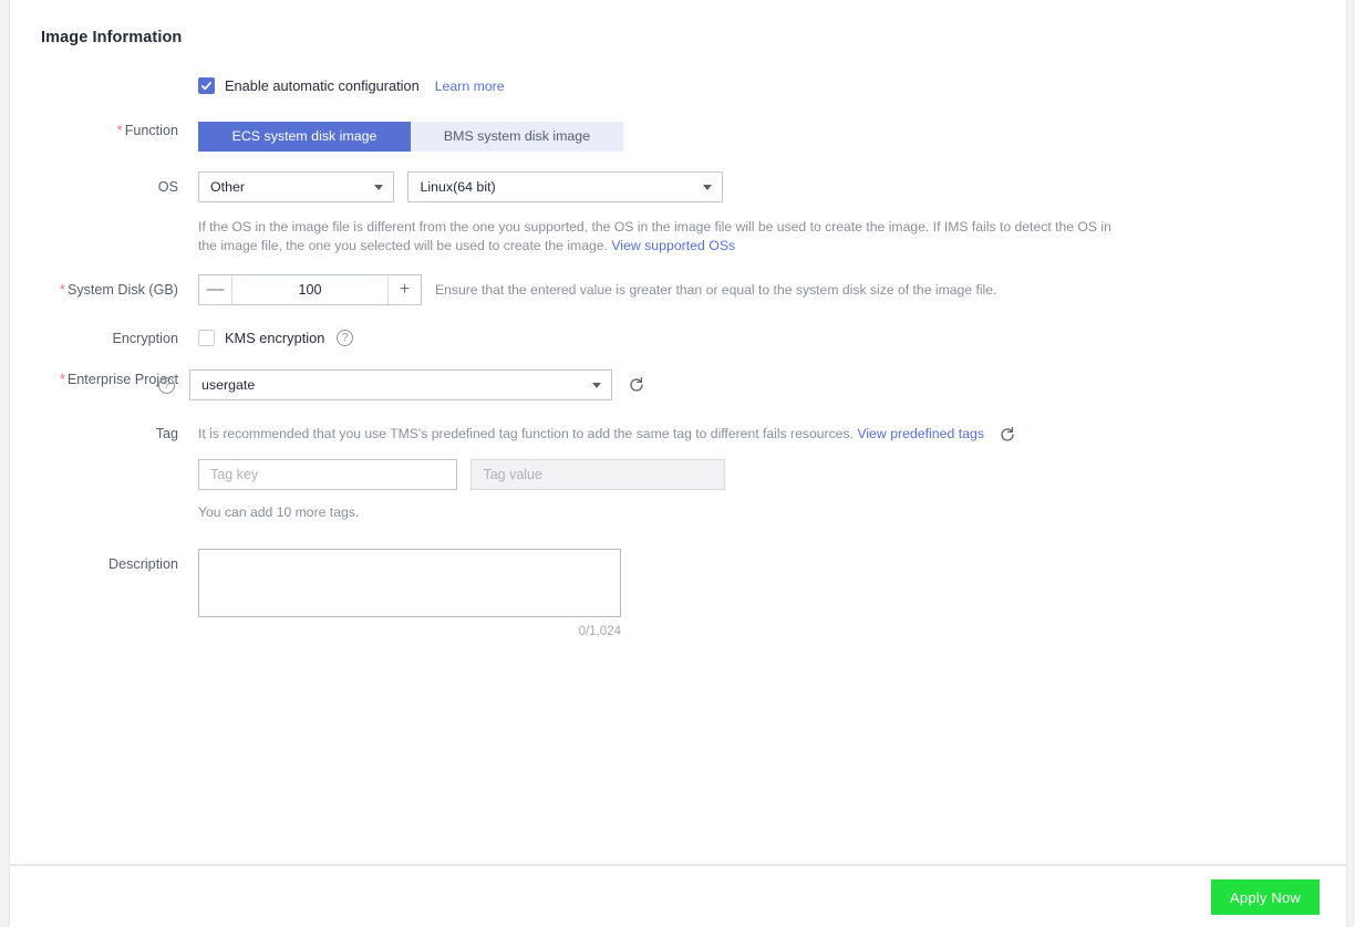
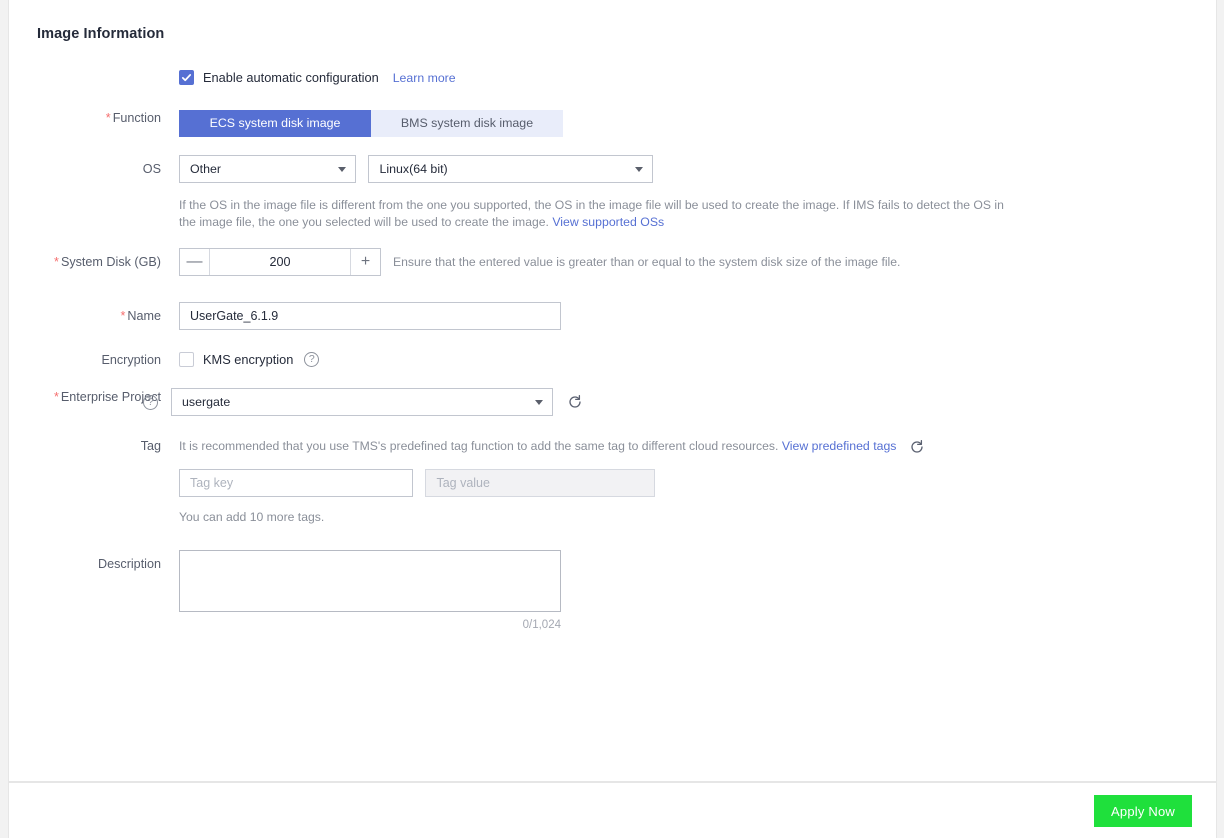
  Image Information
  Enable automatic configuration
  Learn more
  * Function
  ECS system disk image
  BMS system disk image
  OS
  Other
  Linux(64 bit)
  If the OS in the image file is different from the one you supported, the OS in the image file will be used to create the image. If IMS fails to detect the OS in the image file, the one you selected will be used to create the image. View supported OSs
  * System Disk (GB)
  —
- 100
+ 200
  +
  Ensure that the entered value is greater than or equal to the system disk size of the image file.
+ * Name
+ UserGate_6.1.9
  Encryption
  KMS encryption
  ?
  * Enterprise Project
  ?
  usergate
  Tag
- It is recommended that you use TMS's predefined tag function to add the same tag to different fails resources. View predefined tags
+ It is recommended that you use TMS's predefined tag function to add the same tag to different cloud resources. View predefined tags
  Tag key Tag value
  You can add 10 more tags.
  Description
  0/1,024
  Apply Now
